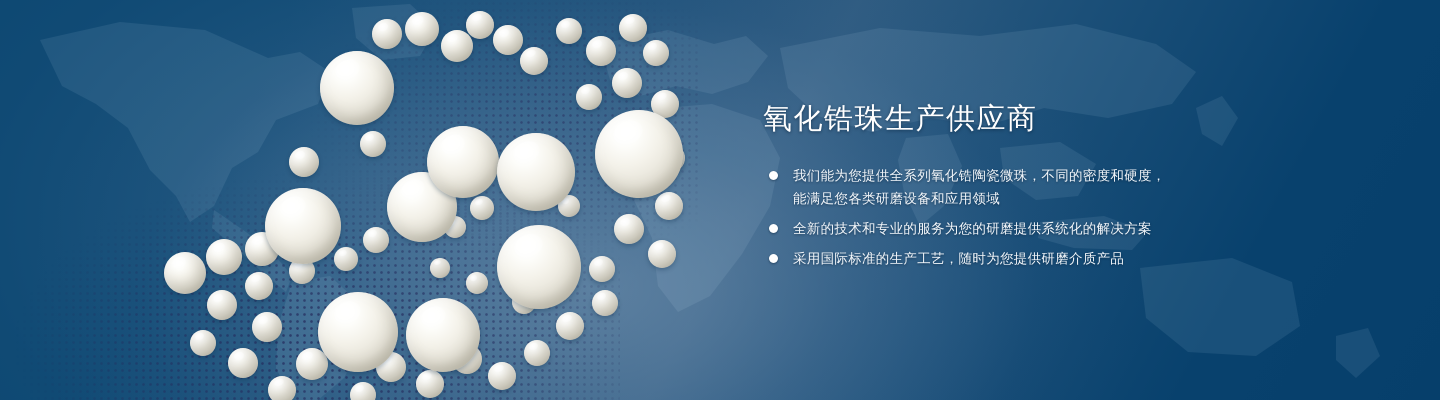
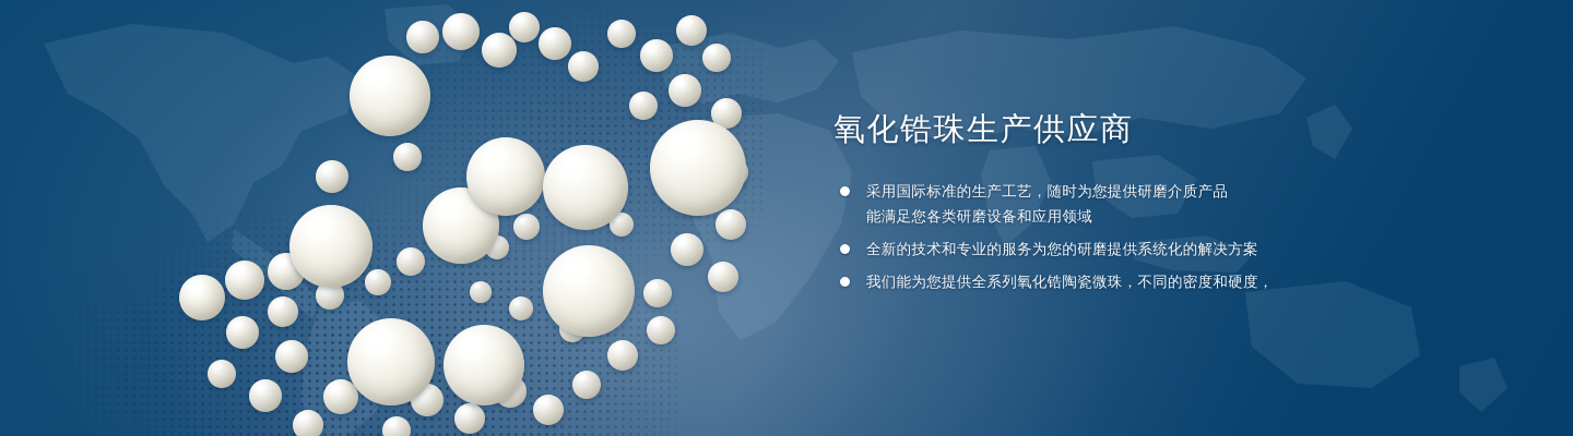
  氧化锆珠生产供应商
- 我们能为您提供全系列氧化锆陶瓷微珠，不同的密度和硬度，
+ 采用国际标准的生产工艺，随时为您提供研磨介质产品
  能满足您各类研磨设备和应用领域
  全新的技术和专业的服务为您的研磨提供系统化的解决方案
- 采用国际标准的生产工艺，随时为您提供研磨介质产品
+ 我们能为您提供全系列氧化锆陶瓷微珠，不同的密度和硬度，
